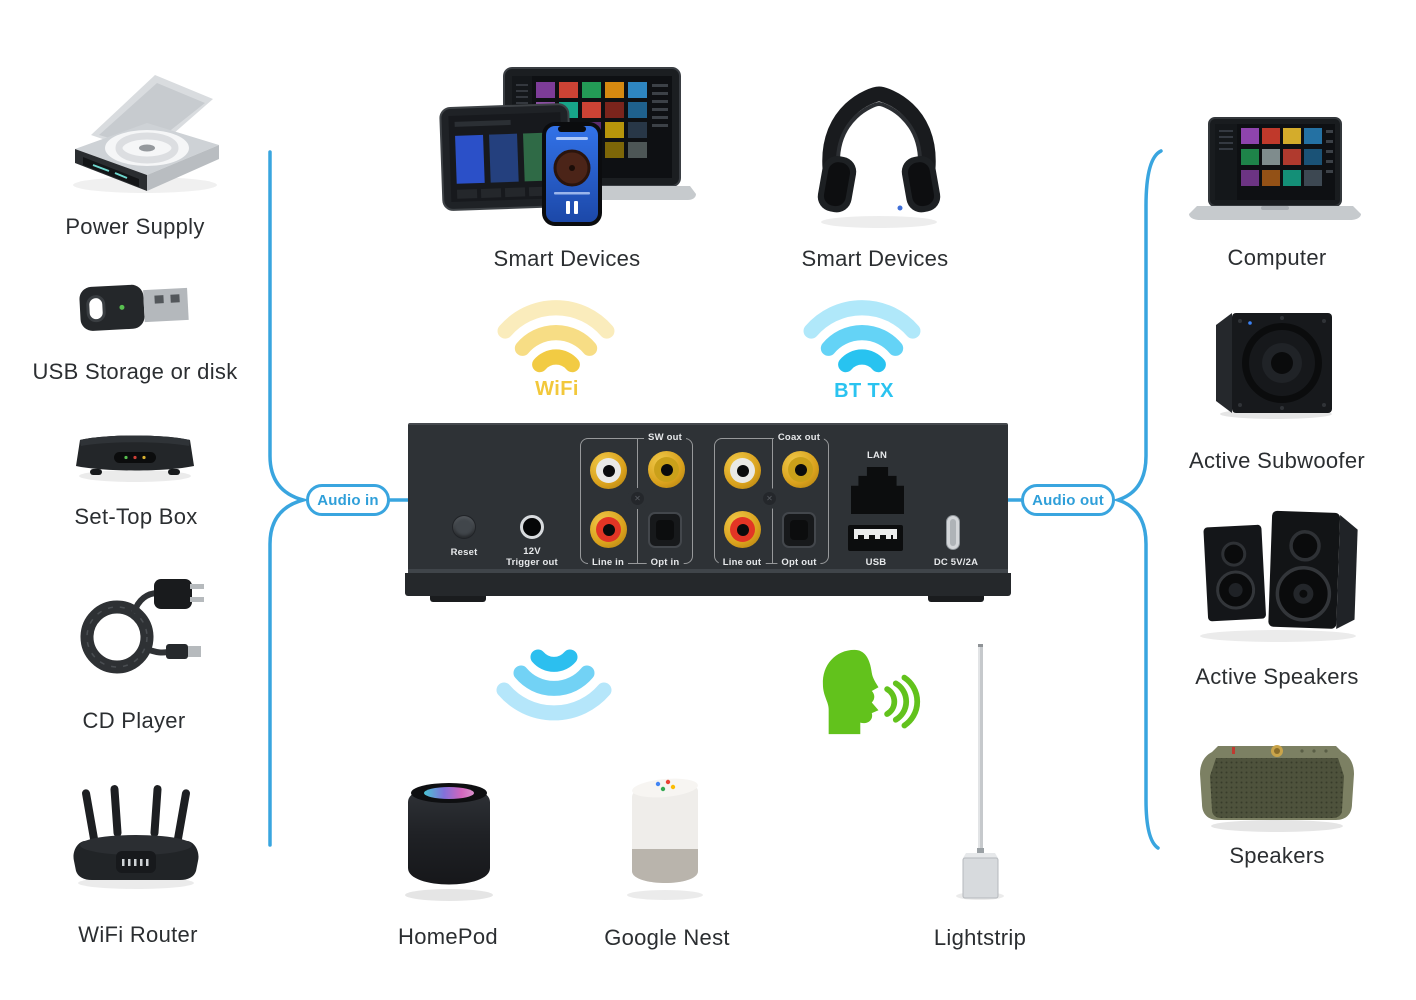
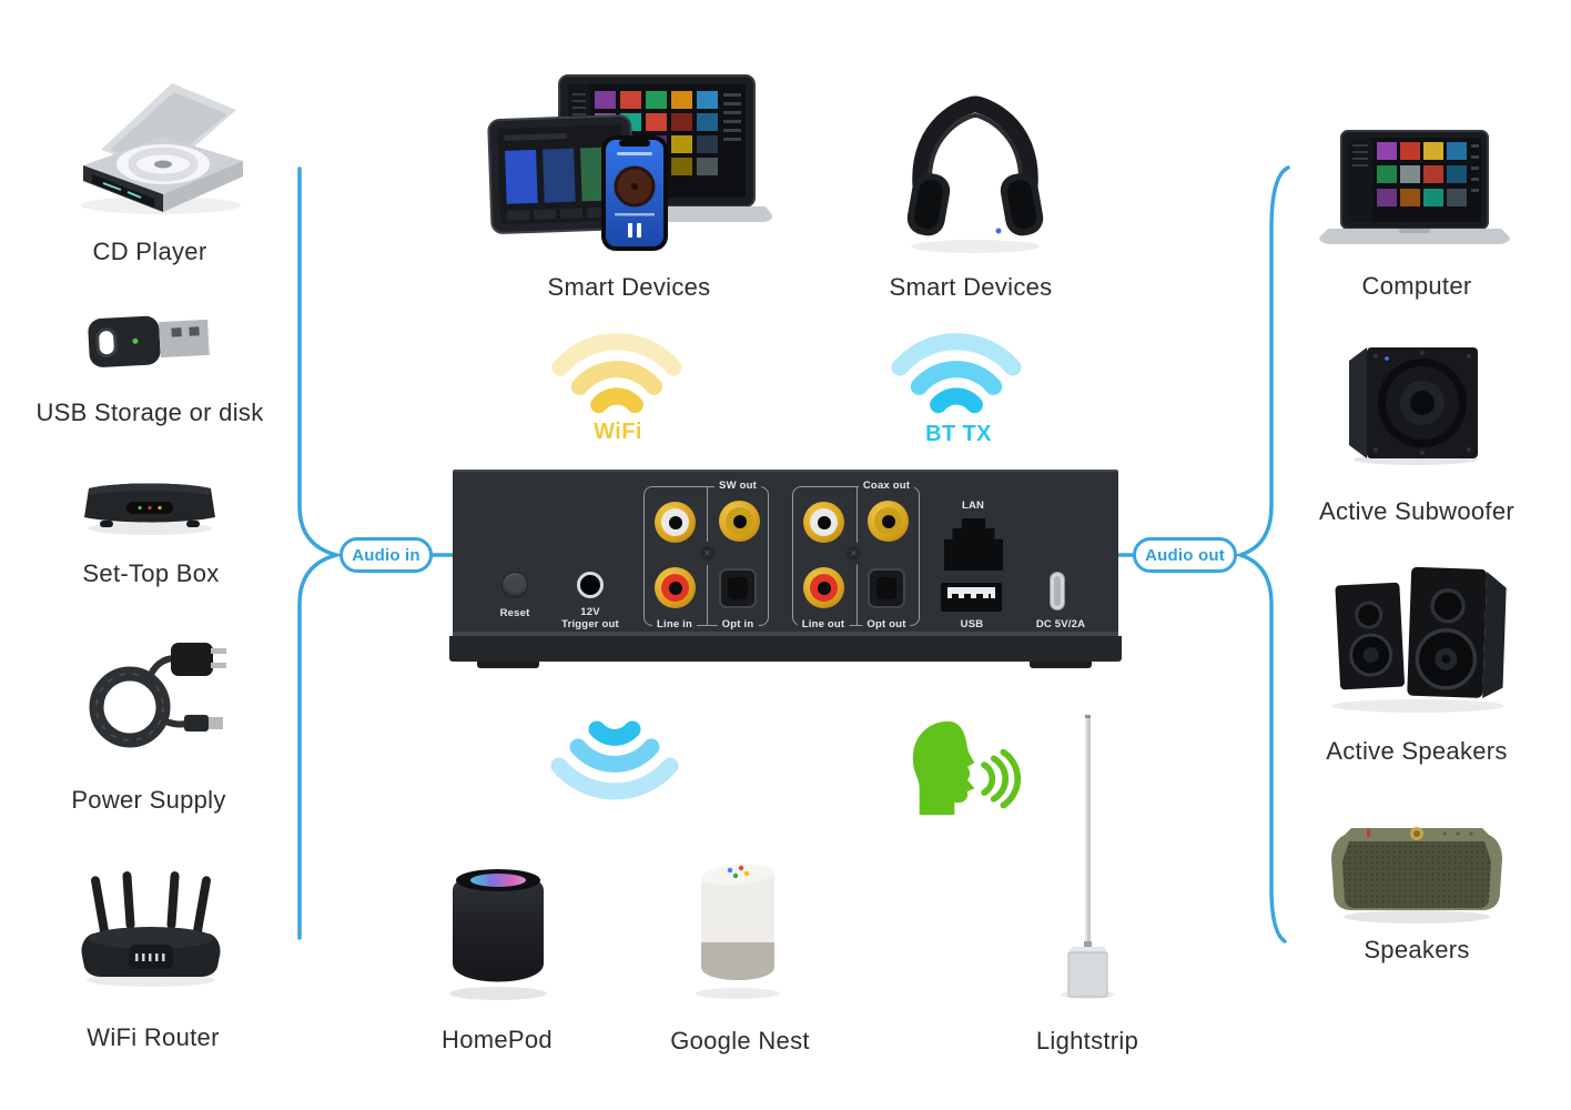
- Power Supply
+ CD Player
  USB Storage or disk
  Set-Top Box
- CD Player
+ Power Supply
  WiFi Router
  Smart Devices
  WiFi
  Smart Devices
  BT TX
  Reset
  12V
  Trigger out
  ✕
  SW out
  Line in
  Opt in
  ✕
  Coax out
  Line out
  Opt out
  LAN
  USB
  DC 5V/2A
  Audio in
  Audio out
  HomePod
  Google Nest
  Lightstrip
  Computer
  Active Subwoofer
  Active Speakers
  Speakers
